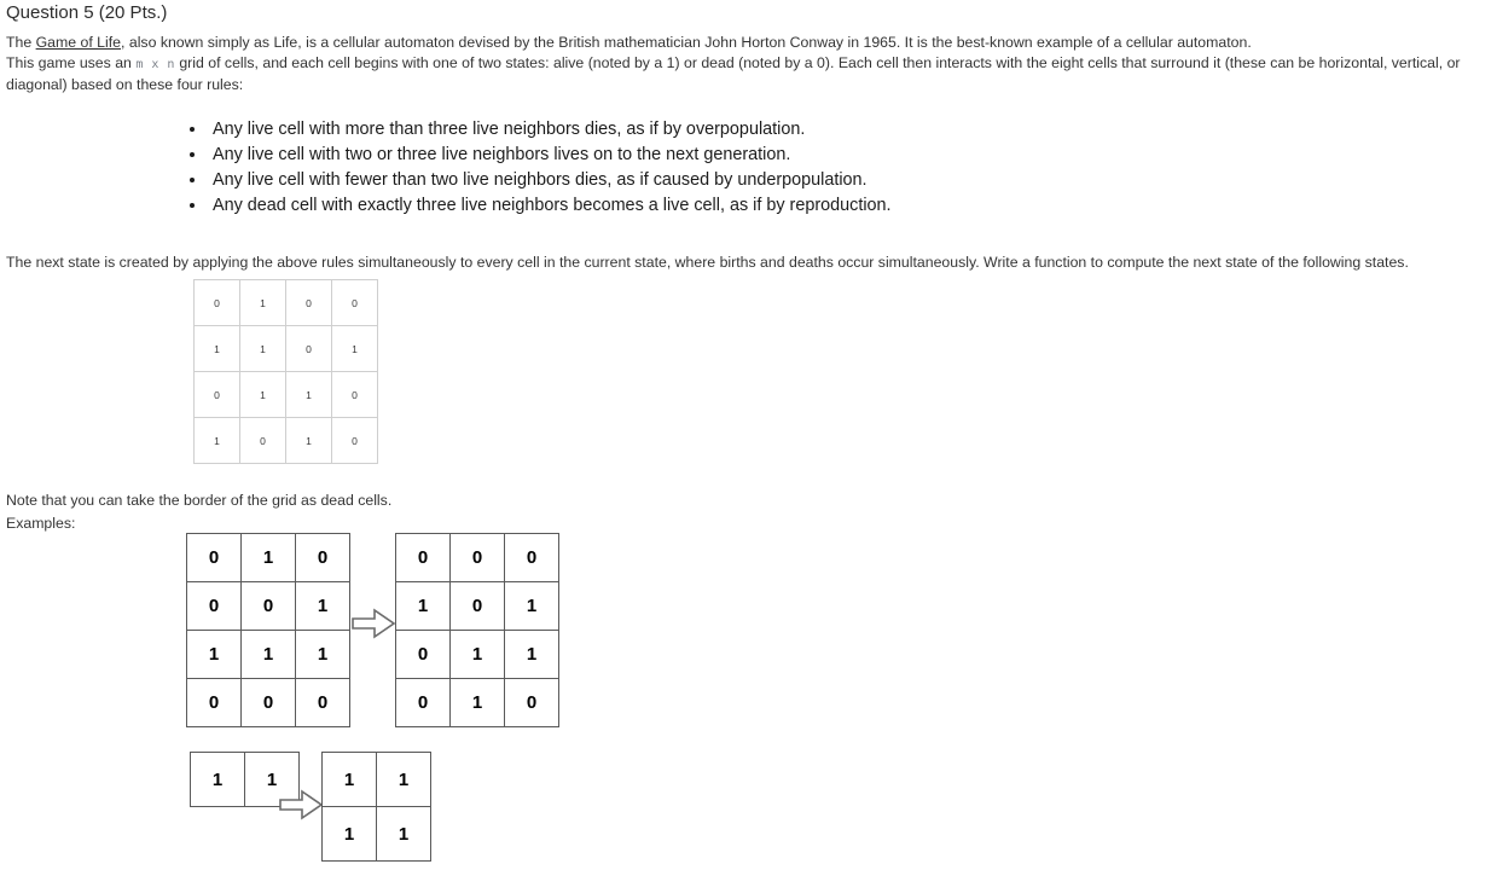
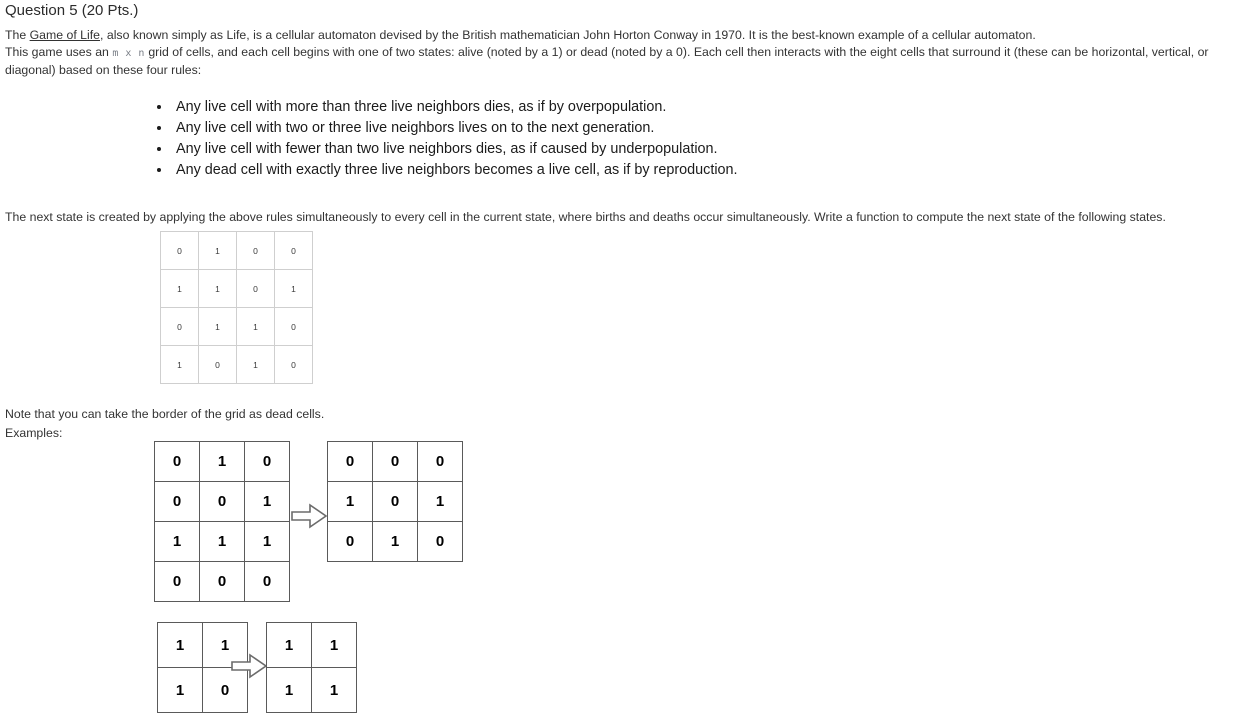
  Question 5 (20 Pts.)
- The Game of Life, also known simply as Life, is a cellular automaton devised by the British mathematician John Horton Conway in 1965. It is the best-known example of a cellular automaton.
+ The Game of Life, also known simply as Life, is a cellular automaton devised by the British mathematician John Horton Conway in 1970. It is the best-known example of a cellular automaton.
  This game uses an m x n grid of cells, and each cell begins with one of two states: alive (noted by a 1) or dead (noted by a 0). Each cell then interacts with the eight cells that surround it (these can be horizontal, vertical, or diagonal) based on these four rules:
  Any live cell with more than three live neighbors dies, as if by overpopulation.
  Any live cell with two or three live neighbors lives on to the next generation.
  Any live cell with fewer than two live neighbors dies, as if caused by underpopulation.
  Any dead cell with exactly three live neighbors becomes a live cell, as if by reproduction.
  The next state is created by applying the above rules simultaneously to every cell in the current state, where births and deaths occur simultaneously. Write a function to compute the next state of the following states.
  0	1	0	0
  1	1	0	1
  0	1	1	0
  1	0	1	0
  Note that you can take the border of the grid as dead cells.
  Examples:
  0	1	0
  0	0	1
  1	1	1
  0	0	0
  0	0	0
  1	0	1
- 0	1	1
  0	1	0
  1	1
+ 1	0
  1	1
  1	1
